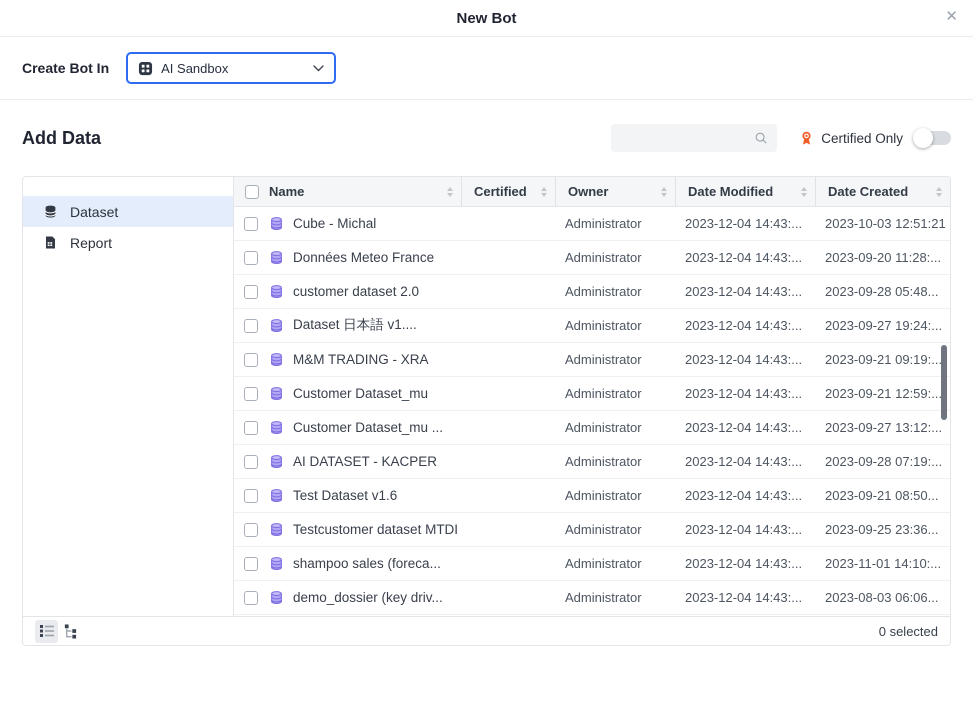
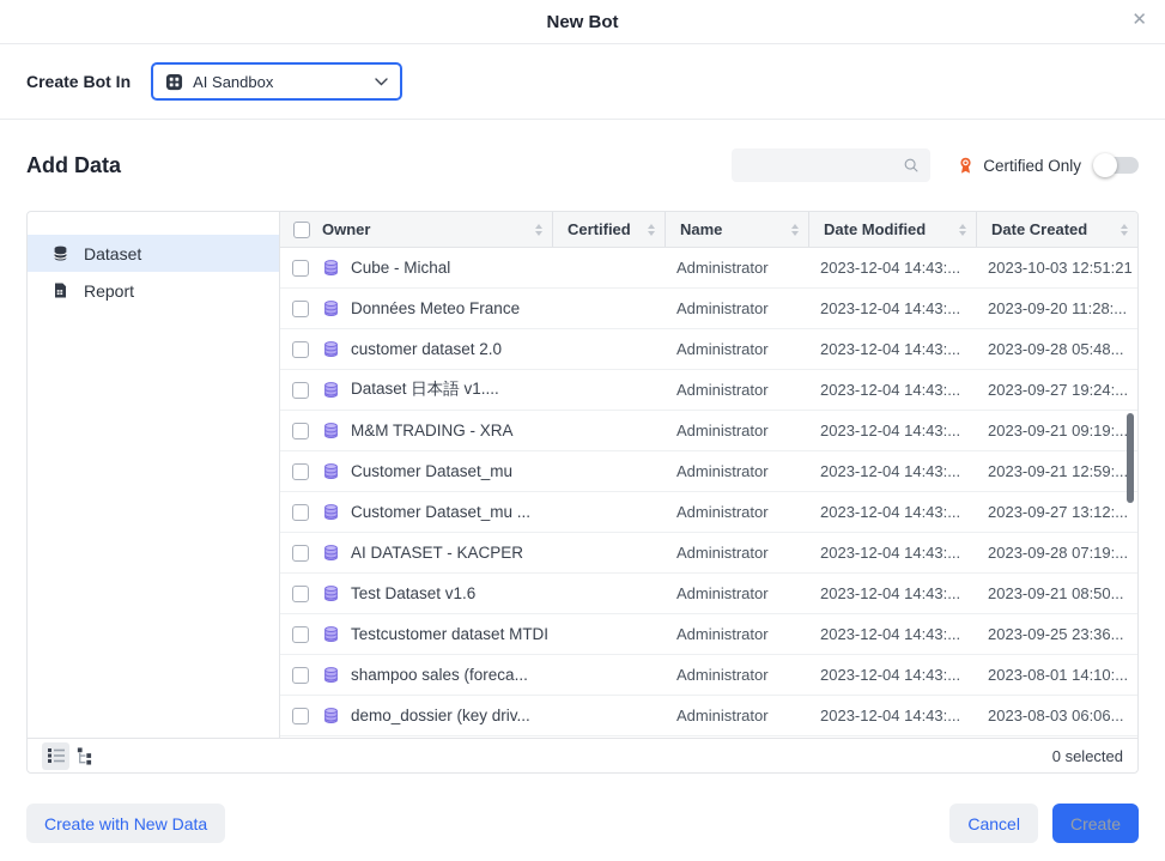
  New Bot
  ✕
  Create Bot In
  AI Sandbox
  Add Data
  Certified Only
  Dataset
  Report
- Name
+ Owner
  Certified
- Owner
+ Name
  Date Modified
  Date Created
  Cube - Michal
  Administrator
  2023-12-04 14:43:...
  2023-10-03 12:51:21
  Données Meteo France
  Administrator
  2023-12-04 14:43:...
  2023-09-20 11:28:...
  customer dataset 2.0
  Administrator
  2023-12-04 14:43:...
  2023-09-28 05:48...
  Dataset 日本語 v1....
  Administrator
  2023-12-04 14:43:...
  2023-09-27 19:24:...
  M&M TRADING - XRA
  Administrator
  2023-12-04 14:43:...
  2023-09-21 09:19:..
  Customer Dataset_mu
  Administrator
  2023-12-04 14:43:...
  2023-09-21 12:59:..
  Customer Dataset_mu ...
  Administrator
  2023-12-04 14:43:...
  2023-09-27 13:12:...
  AI DATASET - KACPER
  Administrator
  2023-12-04 14:43:...
  2023-09-28 07:19:...
  Test Dataset v1.6
  Administrator
  2023-12-04 14:43:...
  2023-09-21 08:50...
  Testcustomer dataset MTDI
  Administrator
  2023-12-04 14:43:...
  2023-09-25 23:36...
  shampoo sales (foreca...
  Administrator
  2023-12-04 14:43:...
- 2023-11-01 14:10:...
+ 2023-08-01 14:10:...
  demo_dossier (key driv...
  Administrator
  2023-12-04 14:43:...
  2023-08-03 06:06...
  0 selected
+ Create with New Data
+ Cancel
+ Create
